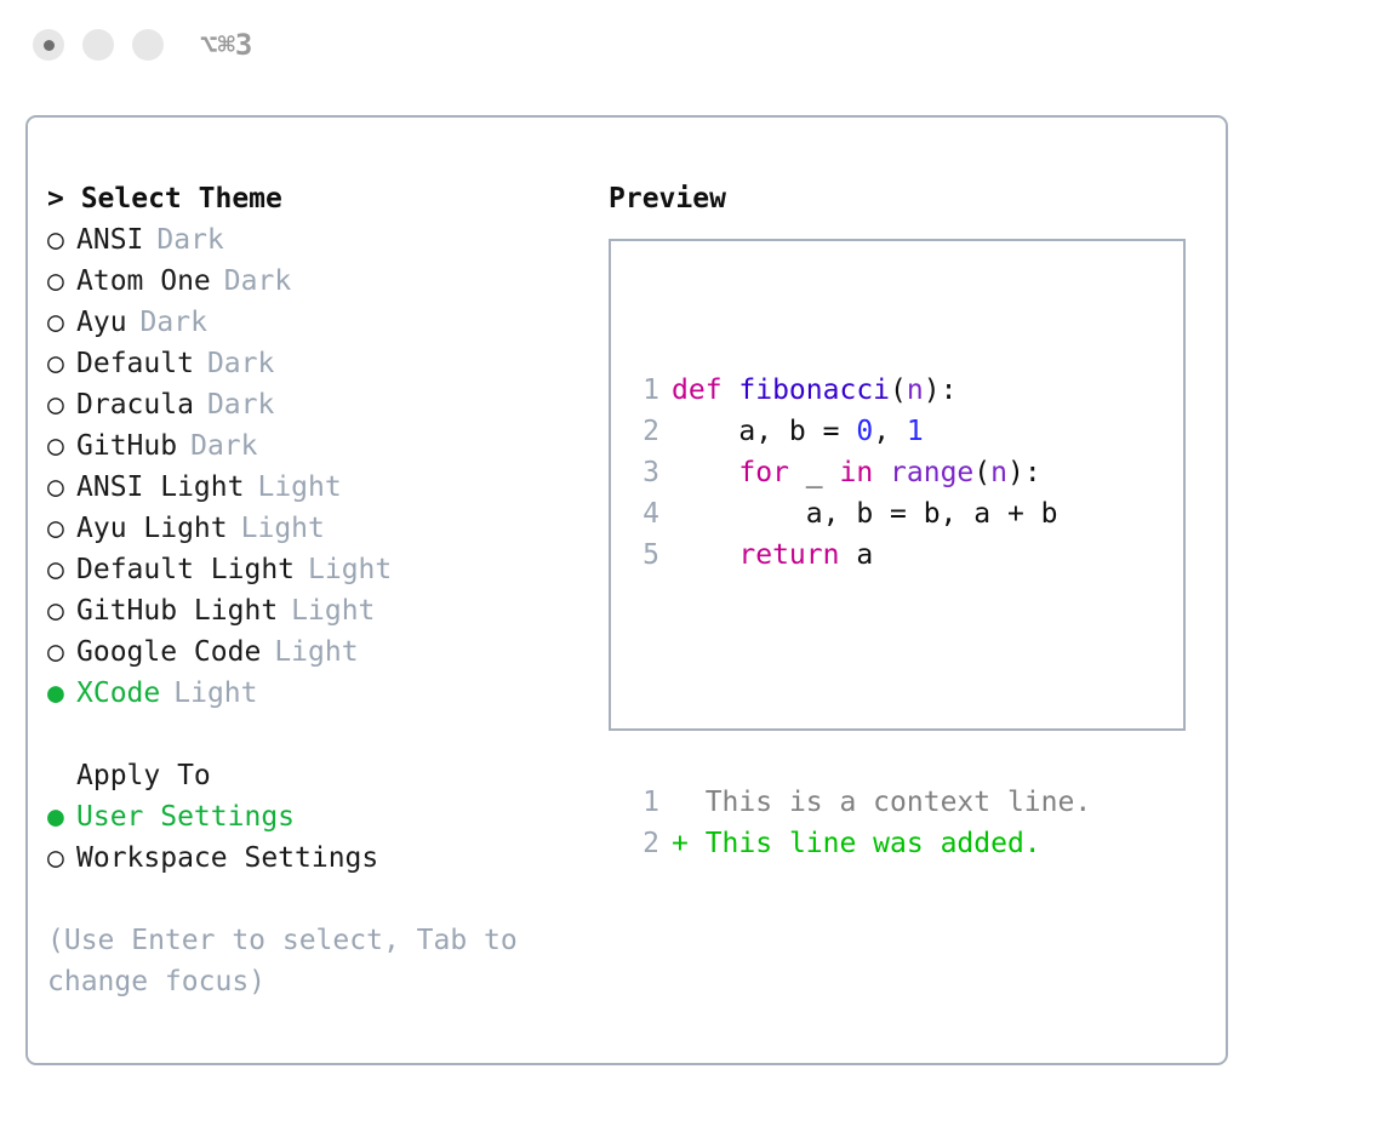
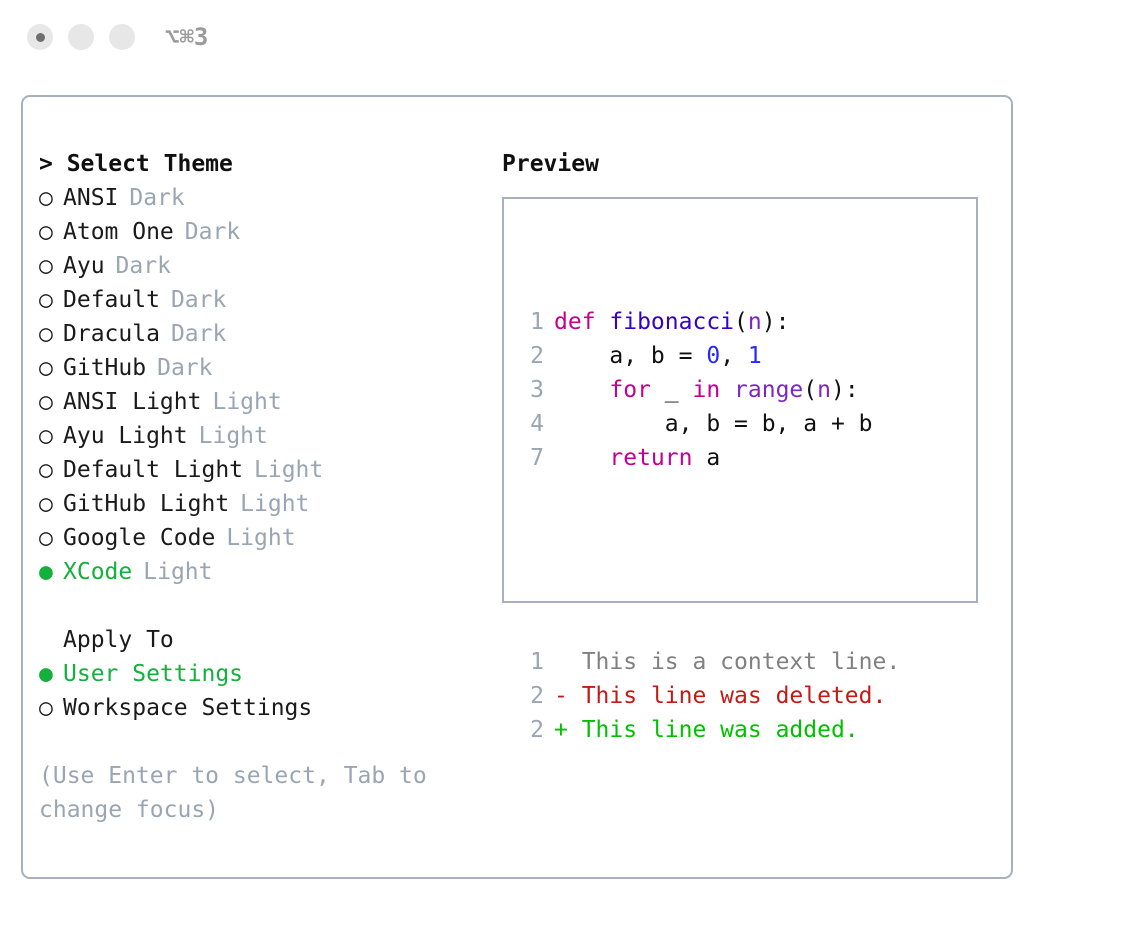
  ⌥⌘3
  > Select Theme
  ○
  ANSI
  Dark
  ○
  Atom One
  Dark
  ○
  Ayu
  Dark
  ○
  Default
  Dark
  ○
  Dracula
  Dark
  ○
  GitHub
  Dark
  ○
  ANSI Light
  Light
  ○
  Ayu Light
  Light
  ○
  Default Light
  Light
  ○
  GitHub Light
  Light
  ○
  Google Code
  Light
  ●
  XCode
  Light
  Apply To
  ●
  User Settings
  ○
  Workspace Settings
  (Use Enter to select, Tab to change focus)
  Preview
  1 def fibonacci(n):
  2 a, b = 0, 1
  3 for _ in range(n):
  4 a, b = b, a + b
- 5 return a
+ 7 return a
  1 This is a context line.
+ 2 - This line was deleted.
  2 + This line was added.
